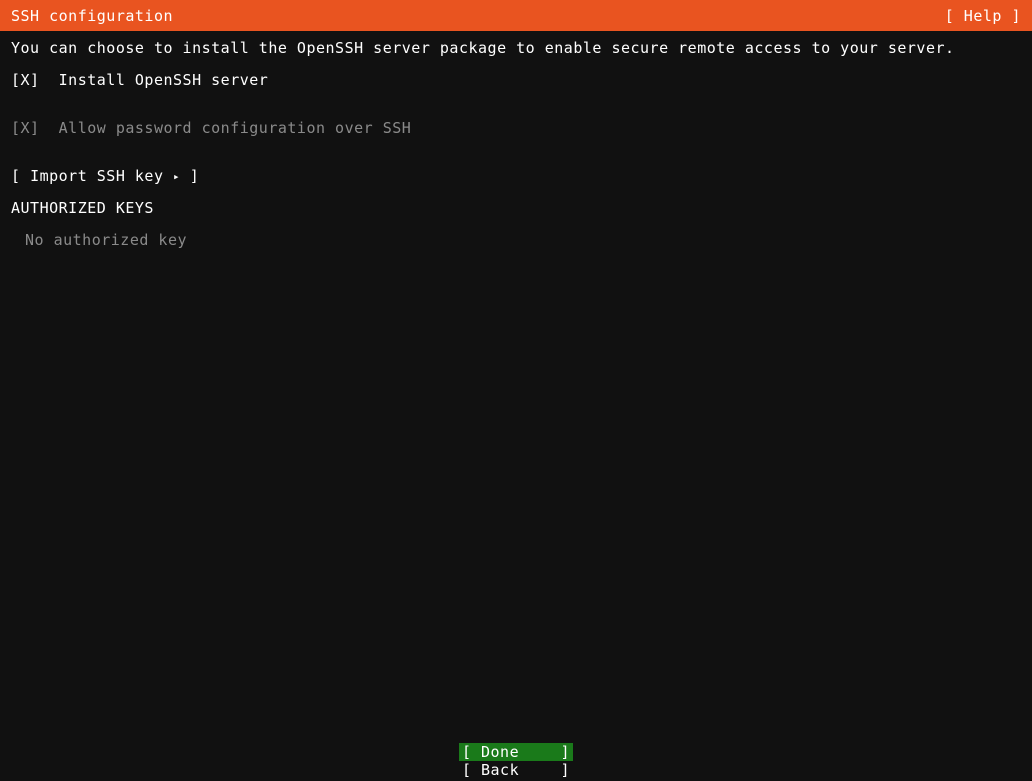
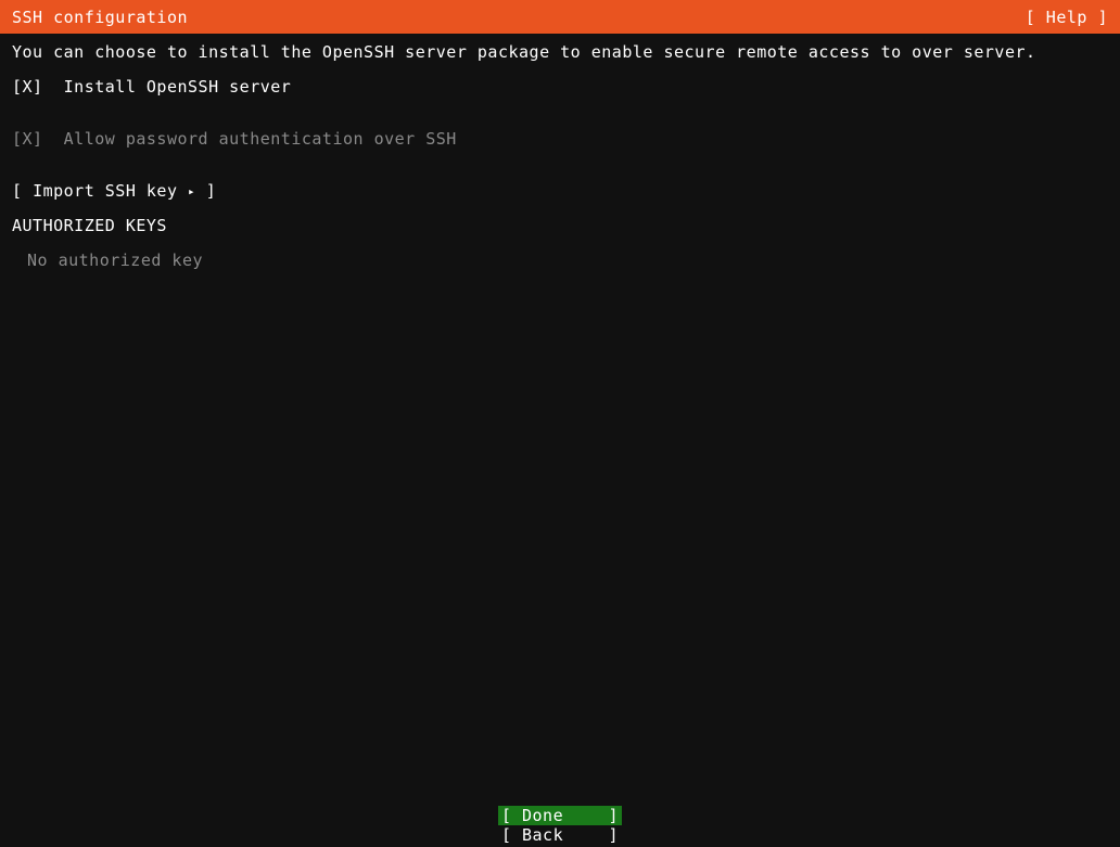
  SSH configuration
  [ Help ]
- You can choose to install the OpenSSH server package to enable secure remote access to your server.
+ You can choose to install the OpenSSH server package to enable secure remote access to over server.
  [X] Install OpenSSH server
- [X] Allow password configuration over SSH
+ [X] Allow password authentication over SSH
  [ Import SSH key ▸ ]
  AUTHORIZED KEYS
  No authorized key
  [
  Done
  ]
  [
  Back
  ]
